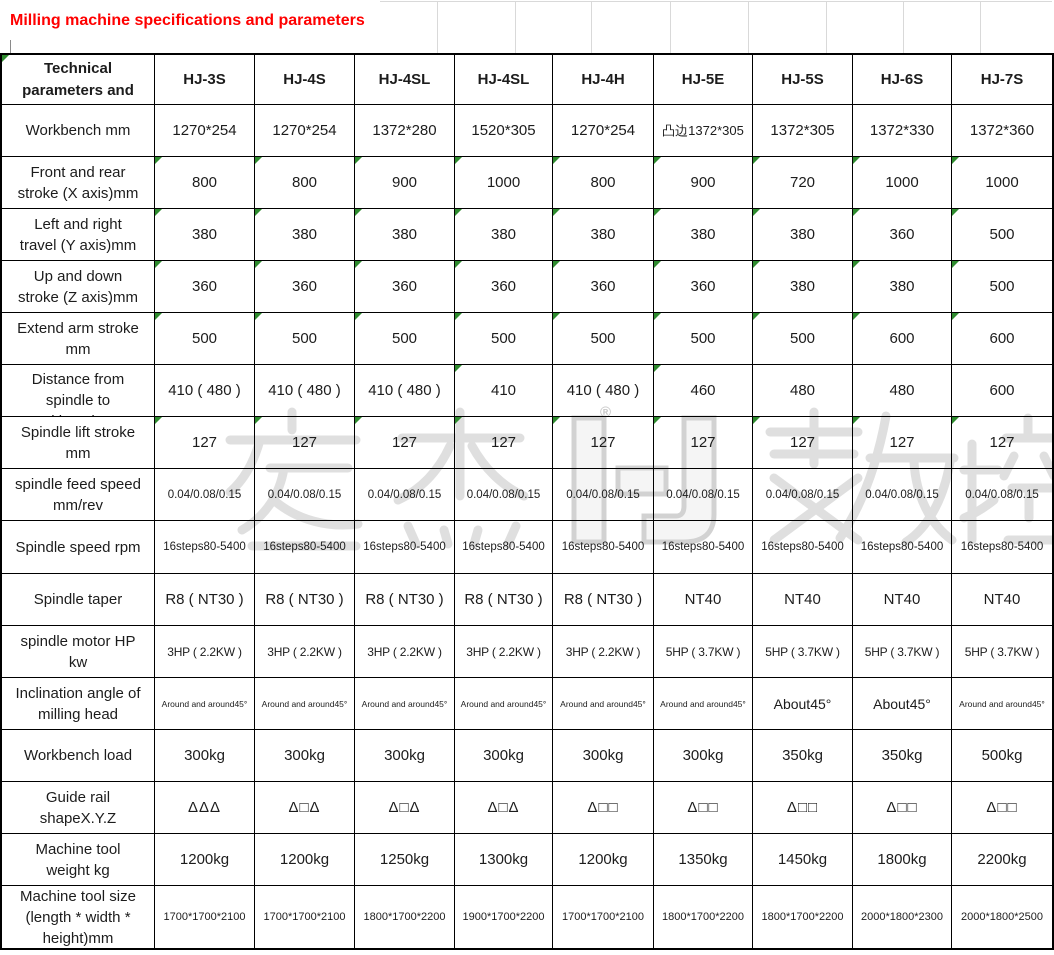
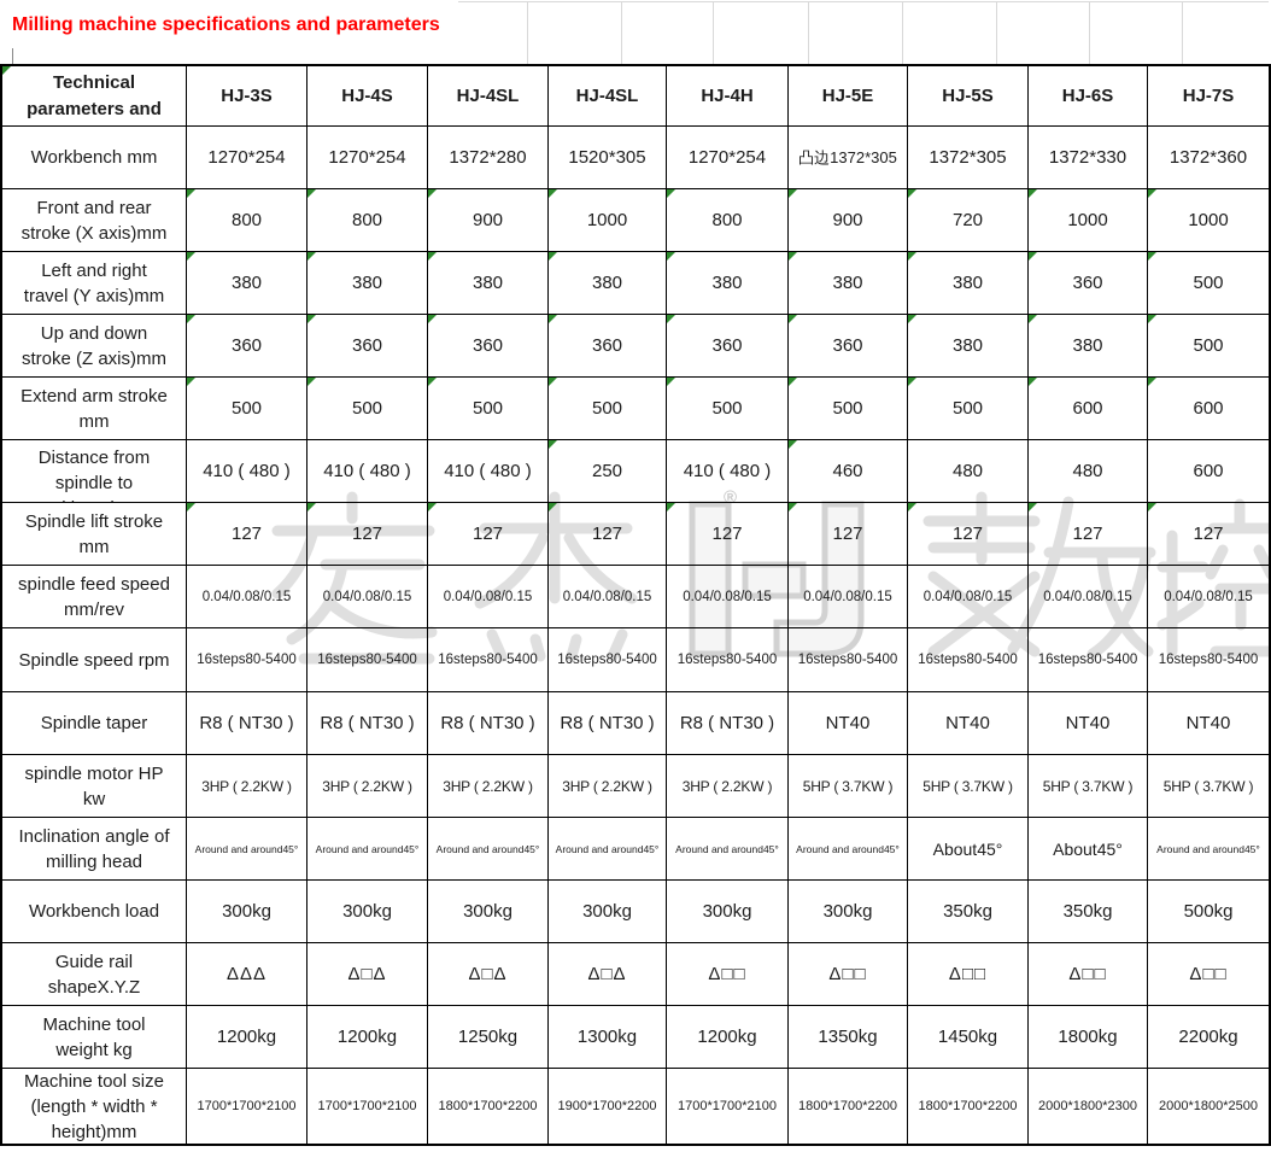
  Milling machine specifications and parameters
  ®
  Technical
  parameters and
  HJ-3S
  HJ-4S
  HJ-4SL
  HJ-4SL
  HJ-4H
  HJ-5E
  HJ-5S
  HJ-6S
  HJ-7S
  Workbench mm
  1270*254
  1270*254
  1372*280
  1520*305
  1270*254
  凸边1372*305
  1372*305
  1372*330
  1372*360
  Front and rear
  stroke (X axis)mm
  800
  800
  900
  1000
  800
  900
  720
  1000
  1000
  Left and right
  travel (Y axis)mm
  380
  380
  380
  380
  380
  380
  380
  360
  500
  Up and down
  stroke (Z axis)mm
  360
  360
  360
  360
  360
  360
  380
  380
  500
  Extend arm stroke
  mm
  500
  500
  500
  500
  500
  500
  500
  600
  600
  Distance from
  spindle to
  410 ( 480 )
  410 ( 480 )
  410 ( 480 )
- 410
+ 250
  410 ( 480 )
  460
  480
  480
  600
  Spindle lift stroke
  mm
  127
  127
  127
  127
  127
  127
  127
  127
  127
  spindle feed speed
  mm/rev
  0.04/0.08/0.15
  0.04/0.08/0.15
  0.04/0.08/0.15
  0.04/0.08/0.15
  0.04/0.08/0.15
  0.04/0.08/0.15
  0.04/0.08/0.15
  0.04/0.08/0.15
  0.04/0.08/0.15
  Spindle speed rpm
  16steps80-5400
  16steps80-5400
  16steps80-5400
  16steps80-5400
  16steps80-5400
  16steps80-5400
  16steps80-5400
  16steps80-5400
  16steps80-5400
  Spindle taper
  R8 ( NT30 )
  R8 ( NT30 )
  R8 ( NT30 )
  R8 ( NT30 )
  R8 ( NT30 )
  NT40
  NT40
  NT40
  NT40
  spindle motor HP
  kw
  3HP ( 2.2KW )
  3HP ( 2.2KW )
  3HP ( 2.2KW )
  3HP ( 2.2KW )
  3HP ( 2.2KW )
  5HP ( 3.7KW )
  5HP ( 3.7KW )
  5HP ( 3.7KW )
  5HP ( 3.7KW )
  Inclination angle of
  milling head
  Around and around45°
  Around and around45°
  Around and around45°
  Around and around45°
  Around and around45°
  Around and around45°
  About45°
  About45°
  Around and around45°
  Workbench load
  300kg
  300kg
  300kg
  300kg
  300kg
  300kg
  350kg
  350kg
  500kg
  Guide rail
  shapeX.Y.Z
  ΔΔΔ
  Δ□Δ
  Δ□Δ
  Δ□Δ
  Δ□□
  Δ□□
  Δ□□
  Δ□□
  Δ□□
  Machine tool
  weight kg
  1200kg
  1200kg
  1250kg
  1300kg
  1200kg
  1350kg
  1450kg
  1800kg
  2200kg
  Machine tool size
  (length * width *
  height)mm
  1700*1700*2100
  1700*1700*2100
  1800*1700*2200
  1900*1700*2200
  1700*1700*2100
  1800*1700*2200
  1800*1700*2200
  2000*1800*2300
  2000*1800*2500
